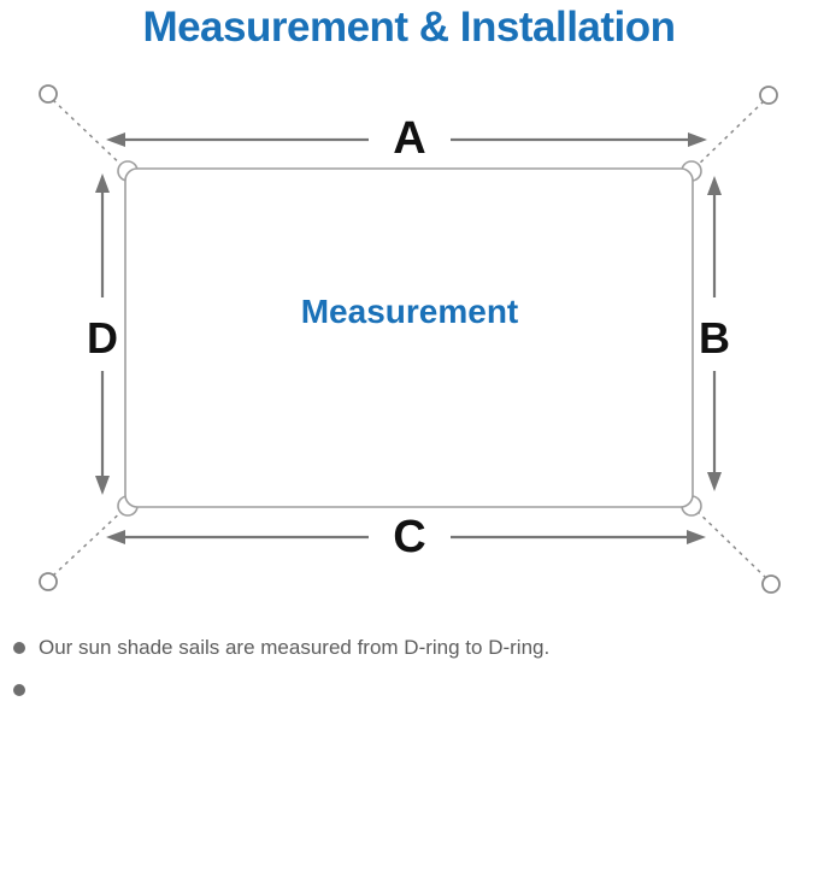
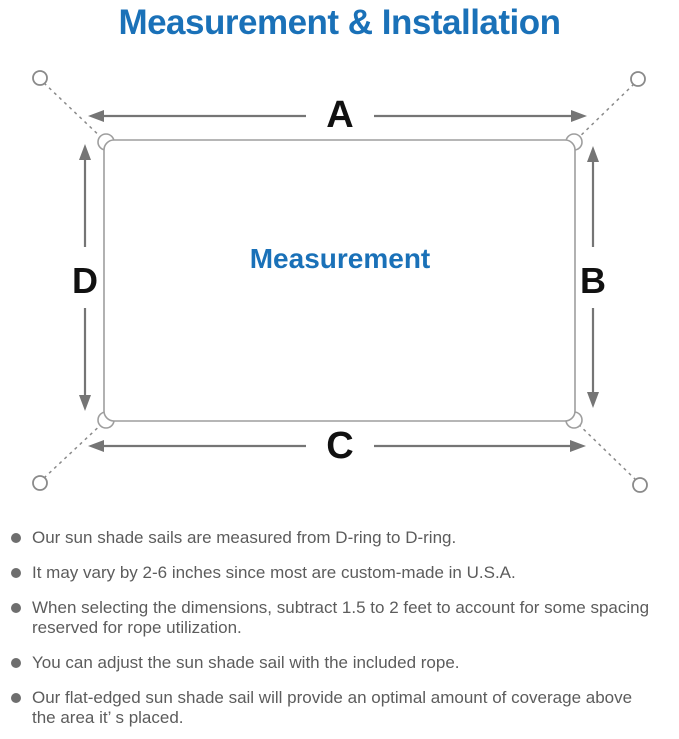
  Measurement & Installation
  A
  C
  D
  B
  Measurement
  Our sun shade sails are measured from D-ring to D-ring.
+ It may vary by 2-6 inches since most are custom-made in U.S.A.
+ When selecting the dimensions, subtract 1.5 to 2 feet to account for some spacing
+ reserved for rope utilization.
+ You can adjust the sun shade sail with the included rope.
+ Our flat-edged sun shade sail will provide an optimal amount of coverage above
+ the area it’ s placed.
